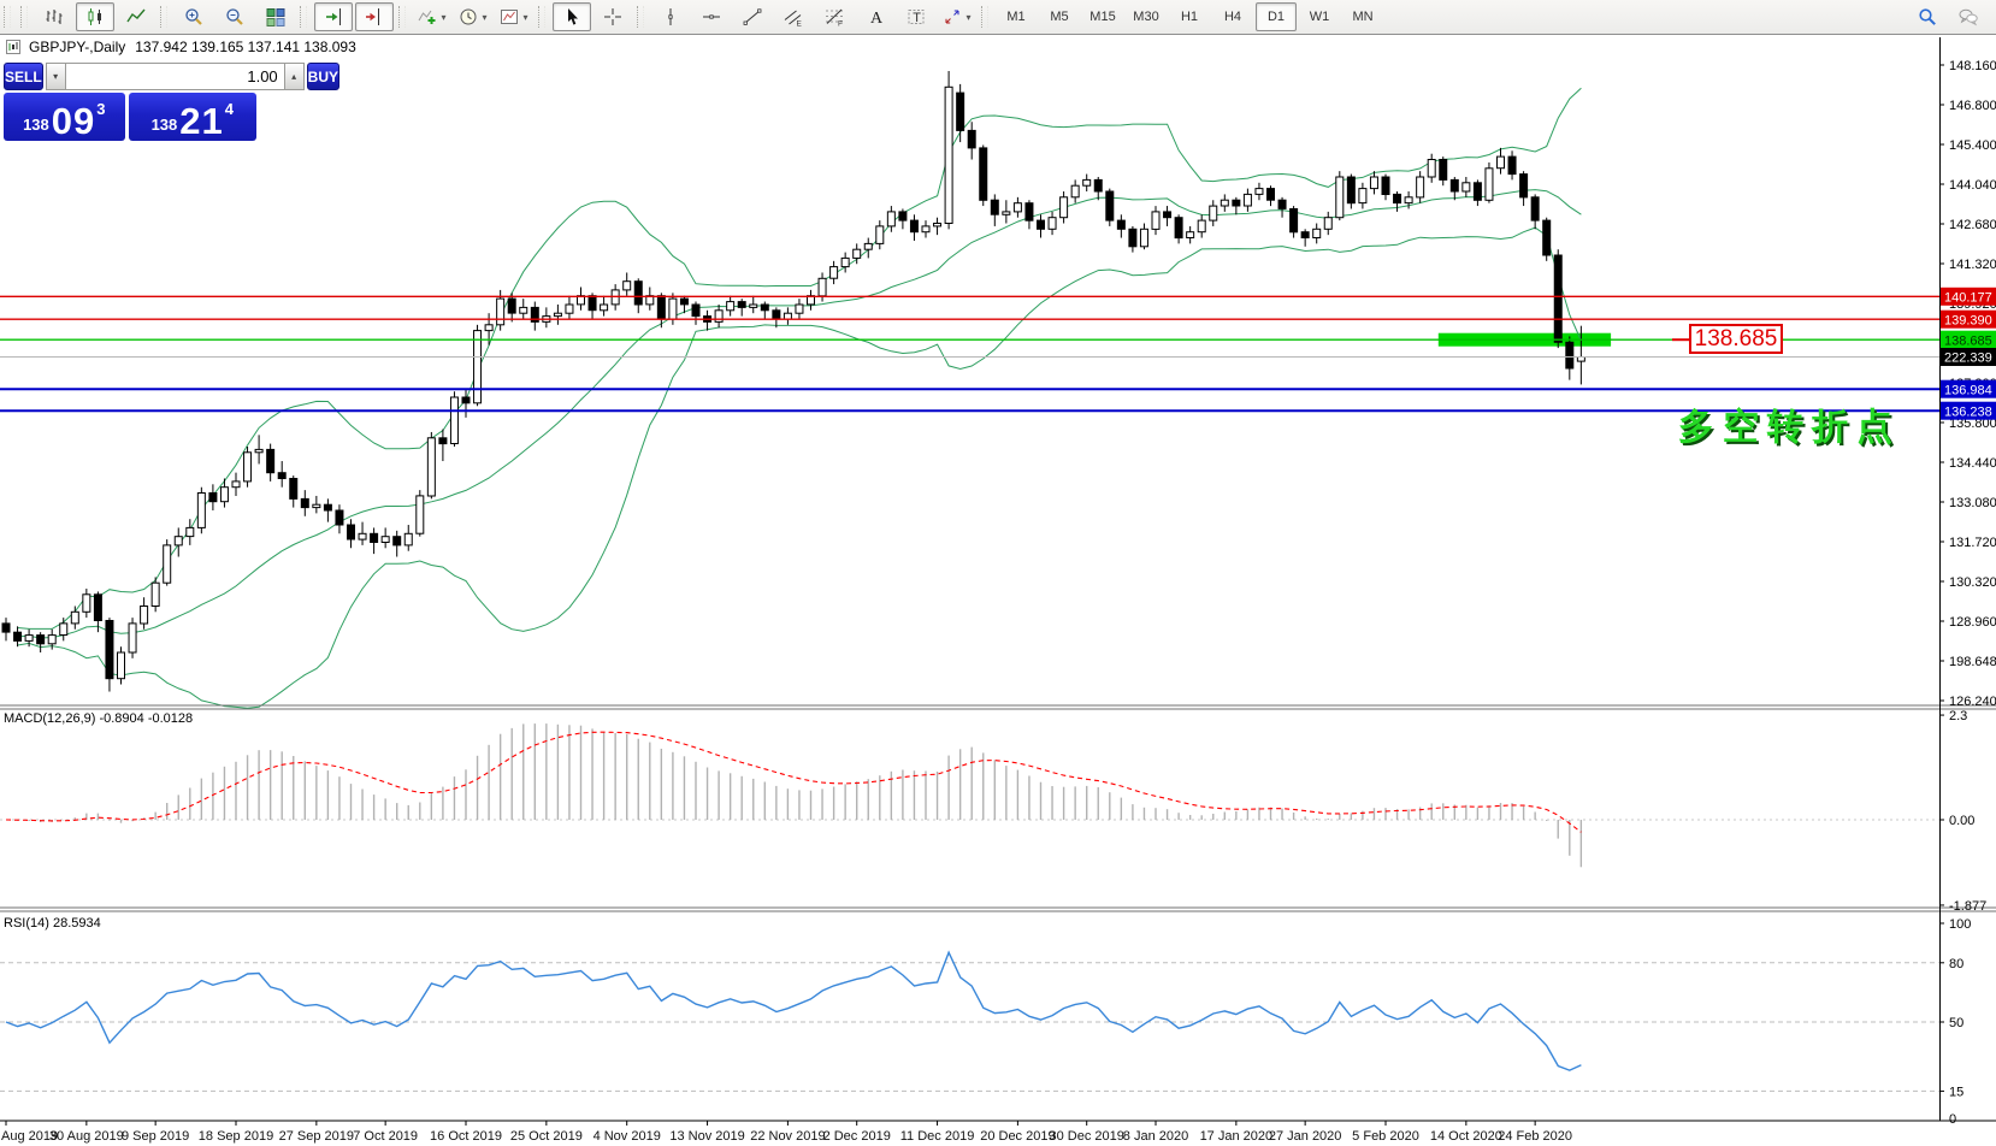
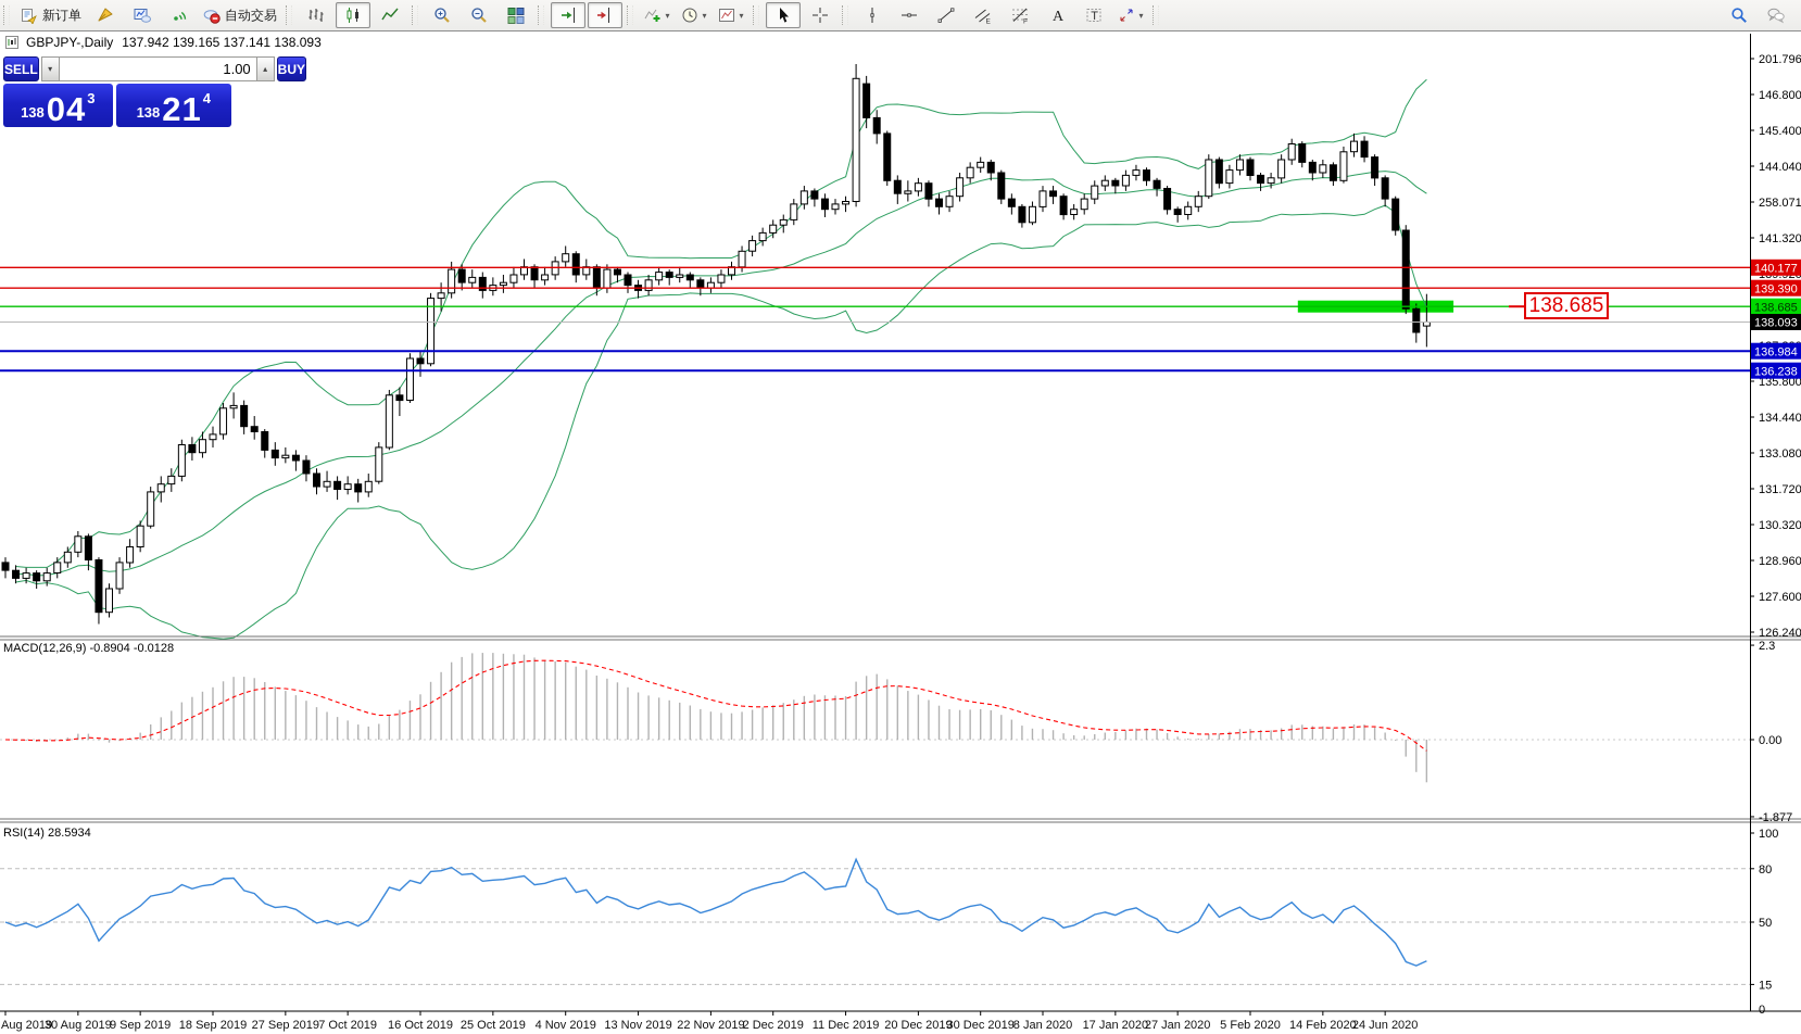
+ 新订单
+ 自动交易
  ▾
  ▾
  ▾
  A
  T
  ▾
- M1
- M5
- M15
- M30
- H1
- H4
- D1
- W1
- MN
- 148.160
+ 201.796
  146.800
  145.400
  144.040
- 142.680
+ 258.071
  141.320
  135.800
  134.440
  133.080
  131.720
  130.320
  128.960
- 198.648
+ 127.600
  126.240
  2.3
  0.00
  -1.877
  100
  80
  50
  15
  0
  Aug 2019
  30 Aug 2019
  9 Sep 2019
  18 Sep 2019
  27 Sep 2019
  7 Oct 2019
  16 Oct 2019
  25 Oct 2019
  4 Nov 2019
  13 Nov 2019
  22 Nov 2019
  2 Dec 2019
  11 Dec 2019
  20 Dec 2019
  30 Dec 2019
  8 Jan 2020
  17 Jan 2020
  27 Jan 2020
  5 Feb 2020
- 14 Oct 2020
+ 14 Feb 2020
- 24 Feb 2020
+ 24 Jun 2020
  140.177
  139.390
  138.685
- 222.339
+ 138.093
  136.984
  136.238
  GBPJPY-,Daily
  137.942 139.165 137.141 138.093
  SELL
  ▾
  1.00
  ▴
  BUY
  138
- 09
+ 04
  3
  138
  21
  4
  MACD(12,26,9) -0.8904 -0.0128
  RSI(14) 28.5934
  138.685
- 多空转折点
